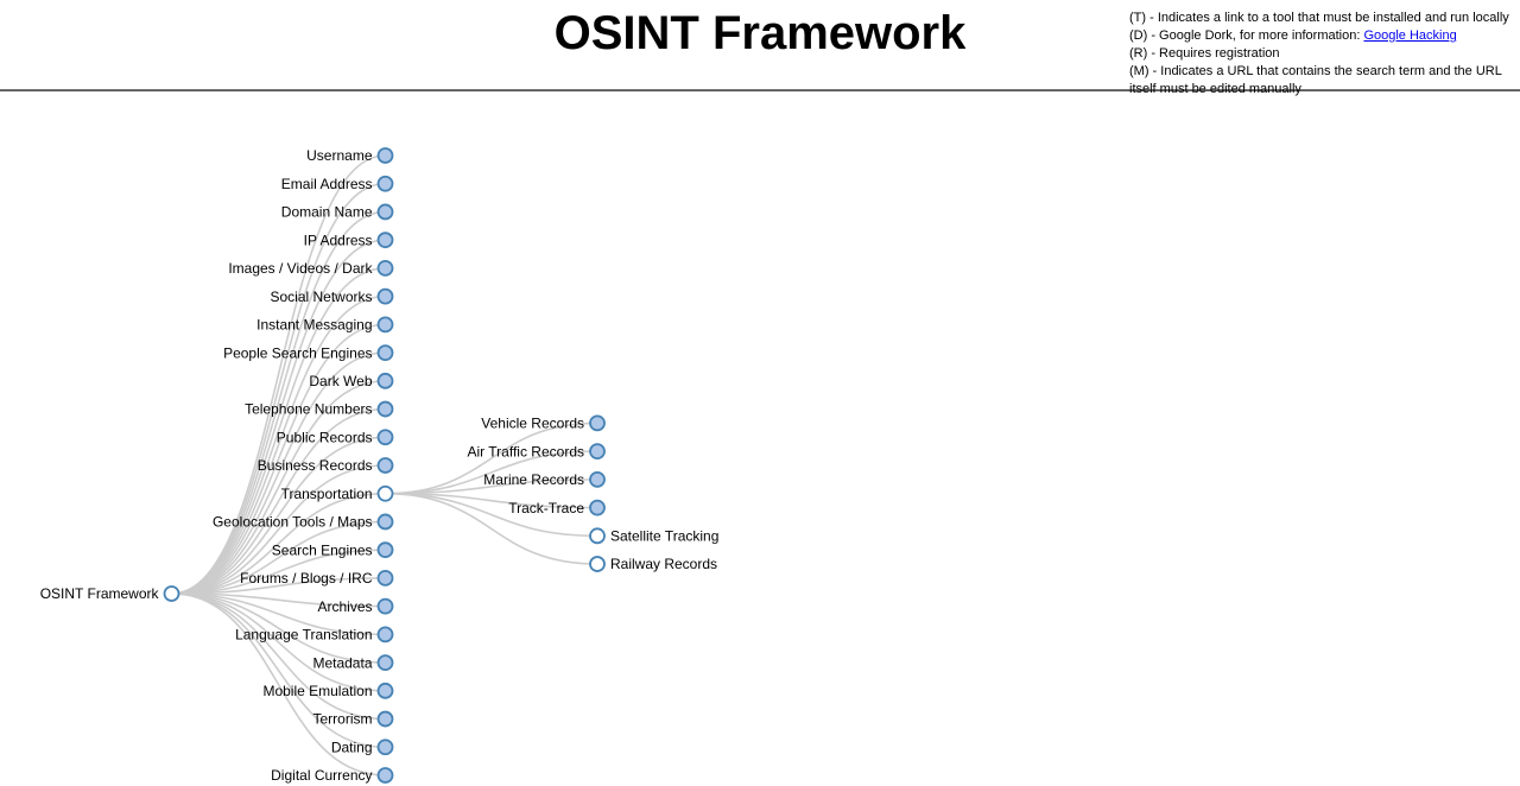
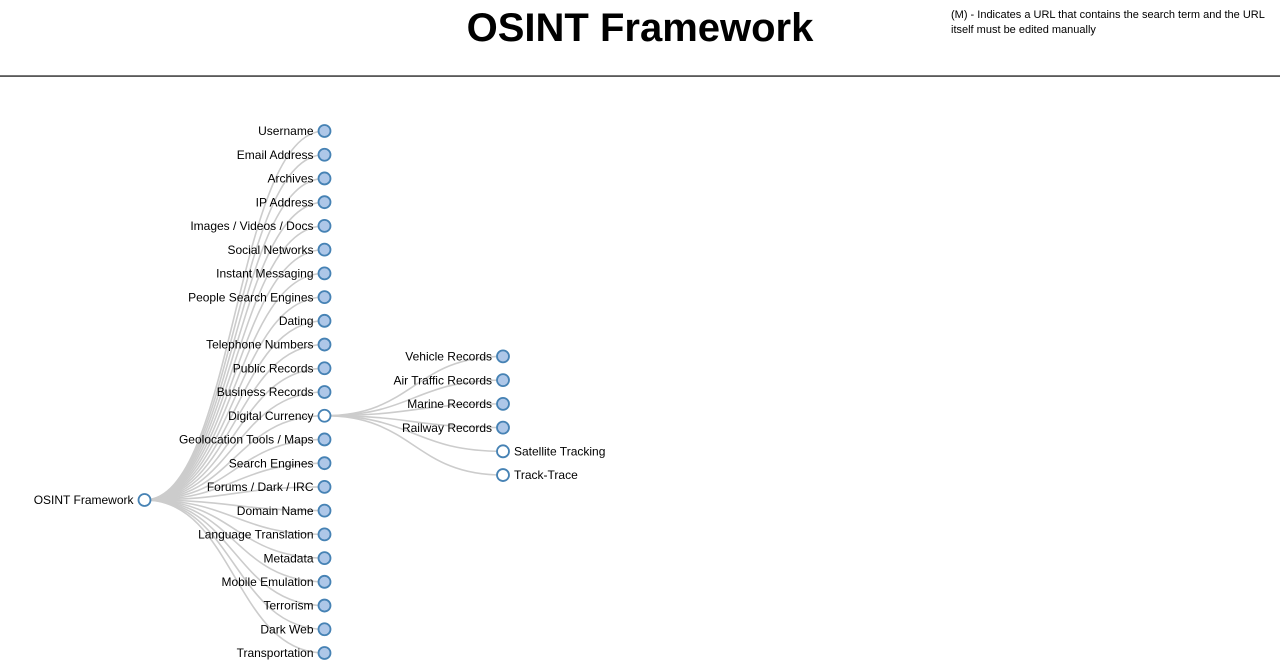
  OSINT Framework
- (T) - Indicates a link to a tool that must be installed and run locally
- (D) - Google Dork, for more information: Google Hacking
- (R) - Requires registration
  (M) - Indicates a URL that contains the search term and the URL itself must be edited manually
  OSINT Framework
  Username
  Email Address
- Domain Name
+ Archives
  IP Address
- Images / Videos / Dark
+ Images / Videos / Docs
  Social Networks
  Instant Messaging
  People Search Engines
- Dark Web
+ Dating
  Telephone Numbers
  Public Records
  Business Records
- Transportation
+ Digital Currency
  Vehicle Records
  Air Traffic Records
  Marine Records
- Track-Trace
+ Railway Records
  Satellite Tracking
- Railway Records
+ Track-Trace
  Geolocation Tools / Maps
  Search Engines
- Forums / Blogs / IRC
+ Forums / Dark / IRC
- Archives
+ Domain Name
  Language Translation
  Metadata
  Mobile Emulation
  Terrorism
- Dating
+ Dark Web
- Digital Currency
+ Transportation
